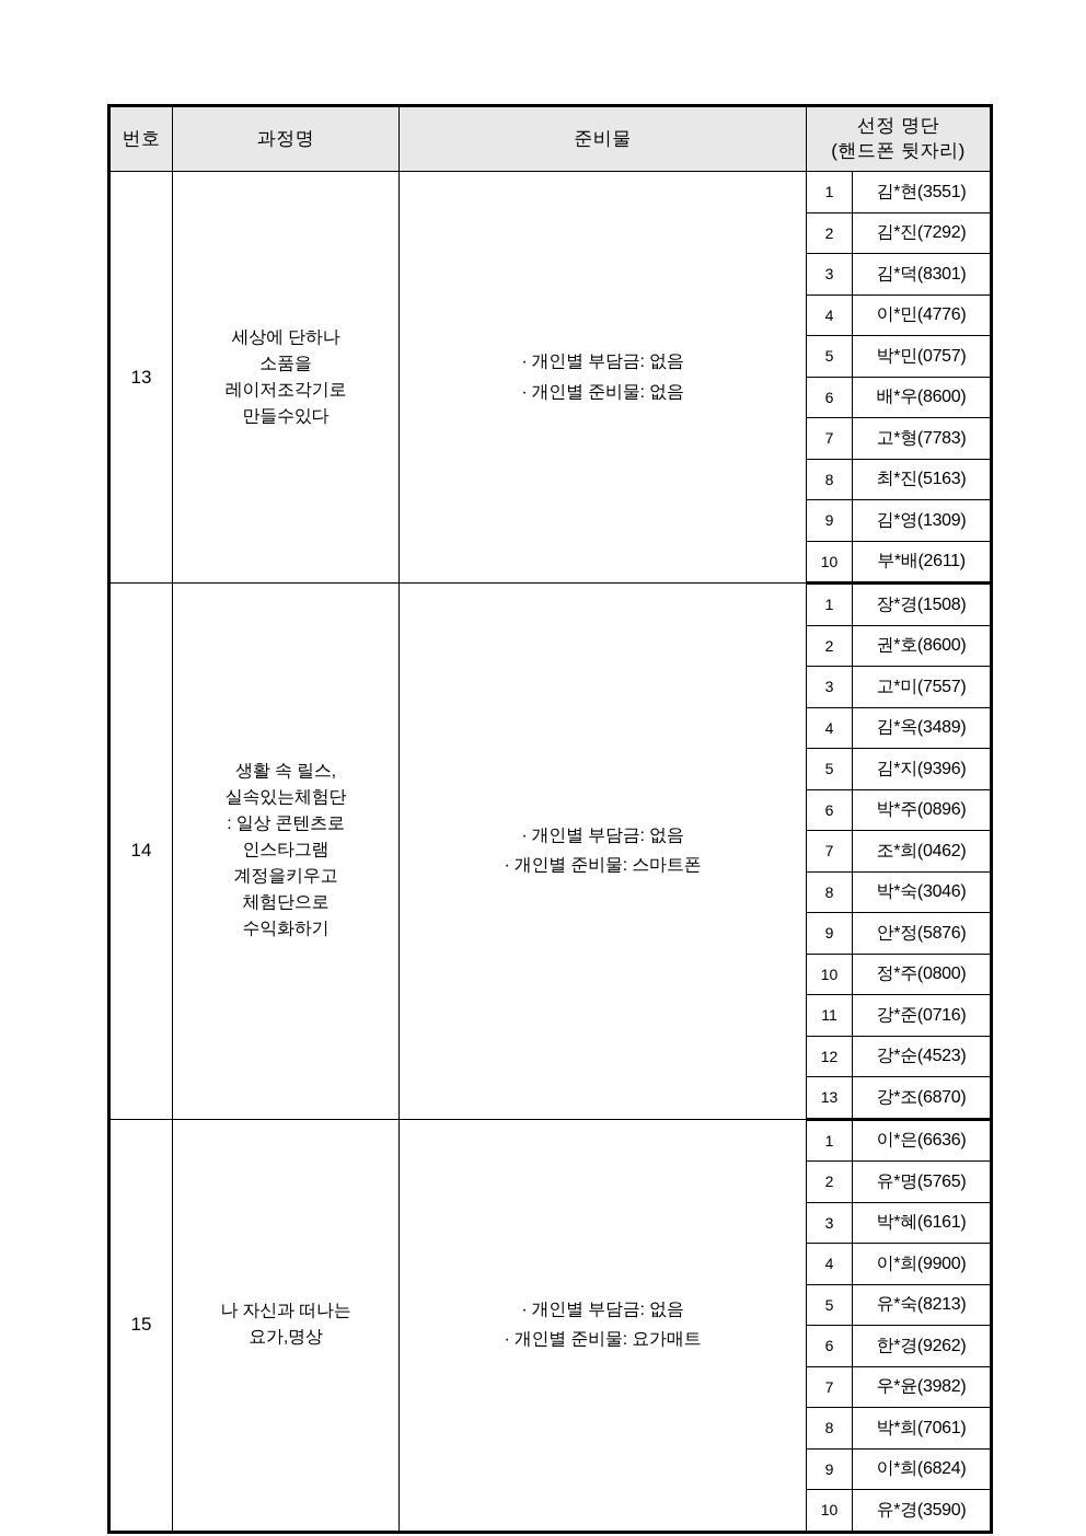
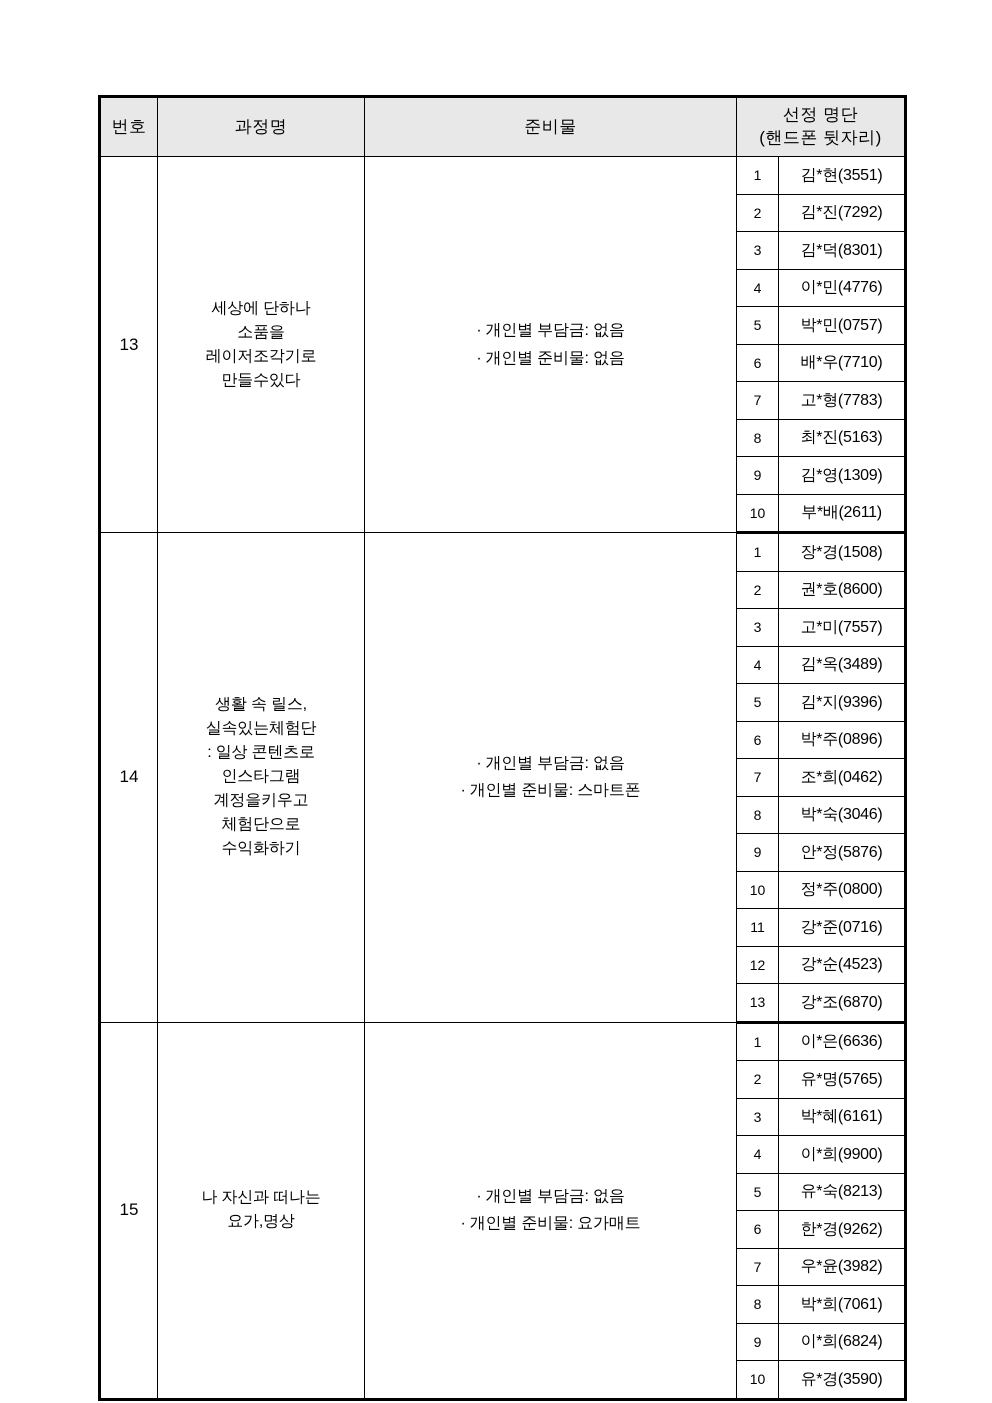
  번호	과정명	준비물	선정 명단 (핸드폰 뒷자리)
  13	세상에 단하나소품을레이저조각기로만들수있다	· 개인별 부담금: 없음· 개인별 준비물: 없음	1	김*현(3551)
  2	김*진(7292)
  3	김*덕(8301)
  4	이*민(4776)
  5	박*민(0757)
- 6	배*우(8600)
+ 6	배*우(7710)
  7	고*형(7783)
  8	최*진(5163)
  9	김*영(1309)
  10	부*배(2611)
  14	생활 속 릴스,실속있는체험단: 일상 콘텐츠로인스타그램계정을키우고체험단으로수익화하기	· 개인별 부담금: 없음· 개인별 준비물: 스마트폰	1	장*경(1508)
  2	권*호(8600)
  3	고*미(7557)
  4	김*옥(3489)
  5	김*지(9396)
  6	박*주(0896)
  7	조*희(0462)
  8	박*숙(3046)
  9	안*정(5876)
  10	정*주(0800)
  11	강*준(0716)
  12	강*순(4523)
  13	강*조(6870)
  15	나 자신과 떠나는요가,명상	· 개인별 부담금: 없음· 개인별 준비물: 요가매트	1	이*은(6636)
  2	유*명(5765)
  3	박*혜(6161)
  4	이*희(9900)
  5	유*숙(8213)
  6	한*경(9262)
  7	우*윤(3982)
  8	박*희(7061)
  9	이*희(6824)
  10	유*경(3590)
